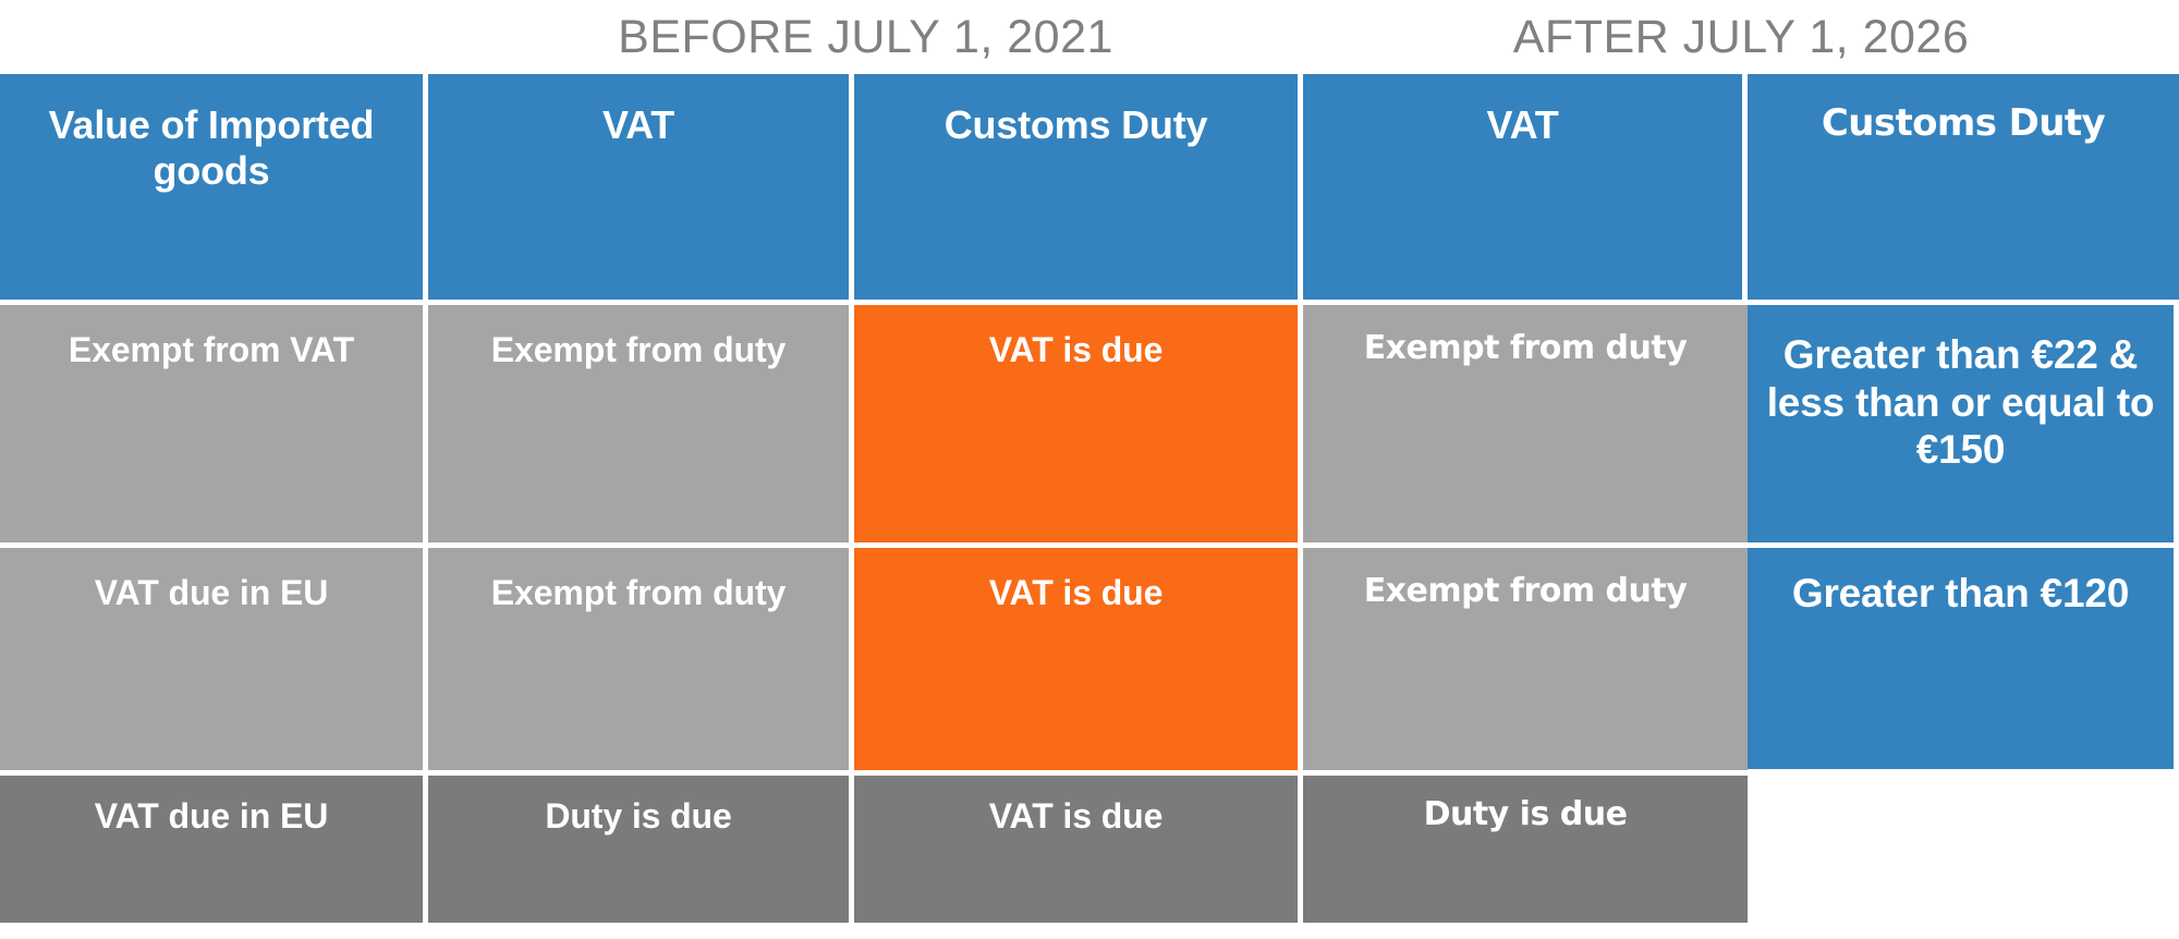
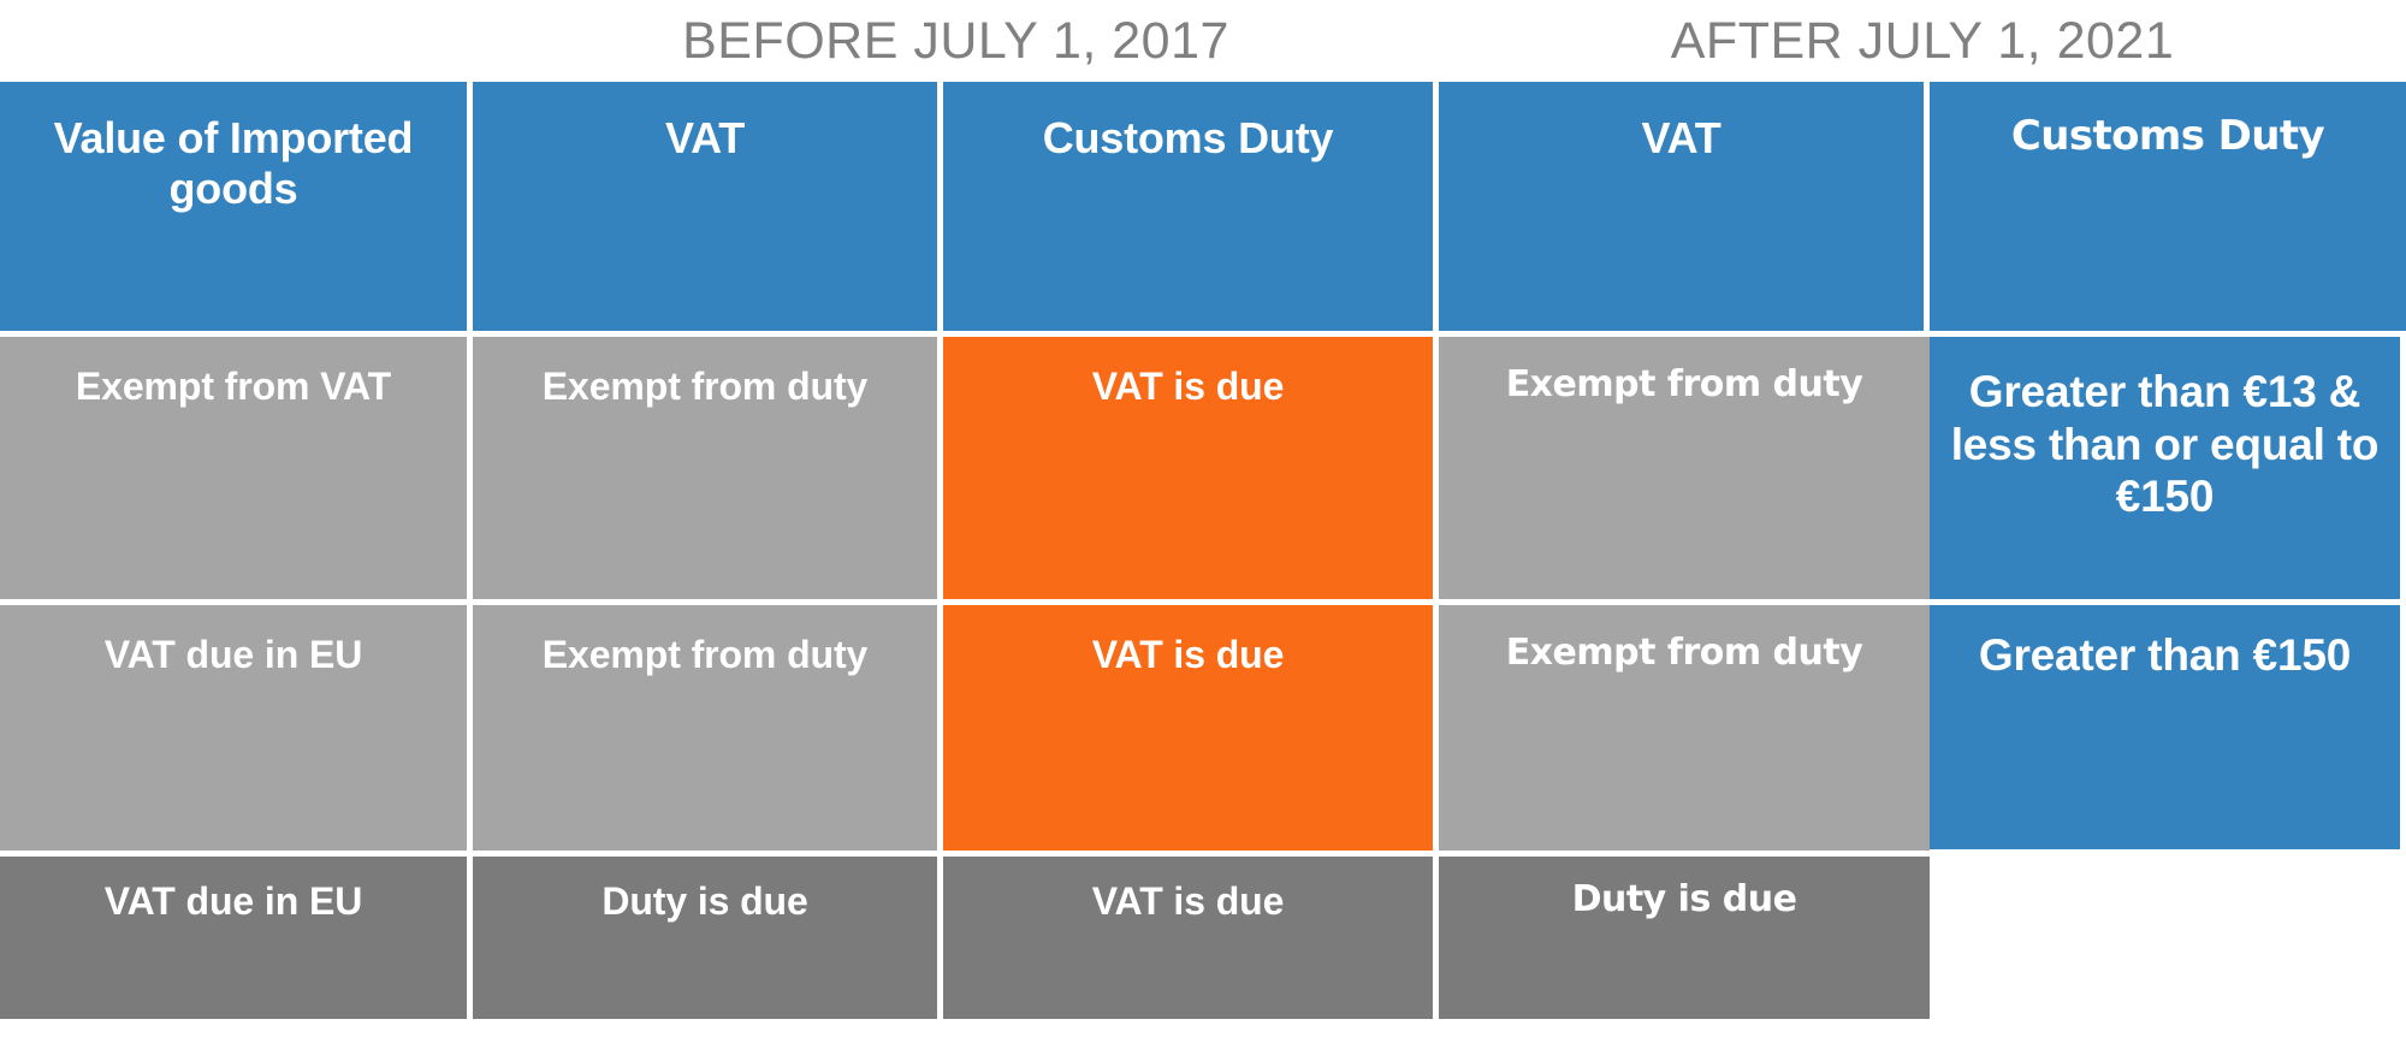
- BEFORE JULY 1, 2021
+ BEFORE JULY 1, 2017
- AFTER JULY 1, 2026
+ AFTER JULY 1, 2021
  Value of Imported goods
  VAT
  Customs Duty
  VAT
  Customs Duty
  Exempt from VAT
  Exempt from duty
  VAT is due
  Exempt from duty
- Greater than €22 & less than or equal to €150
+ Greater than €13 & less than or equal to €150
  VAT due in EU
  Exempt from duty
  VAT is due
  Exempt from duty
- Greater than €120
+ Greater than €150
  VAT due in EU
  Duty is due
  VAT is due
  Duty is due
